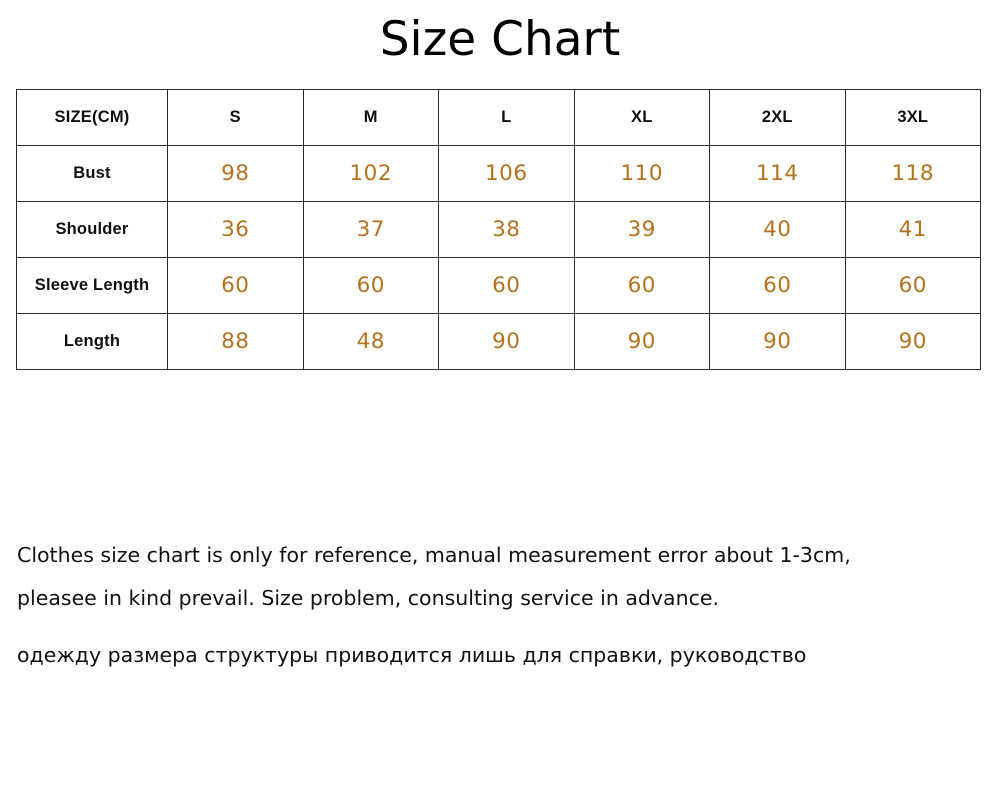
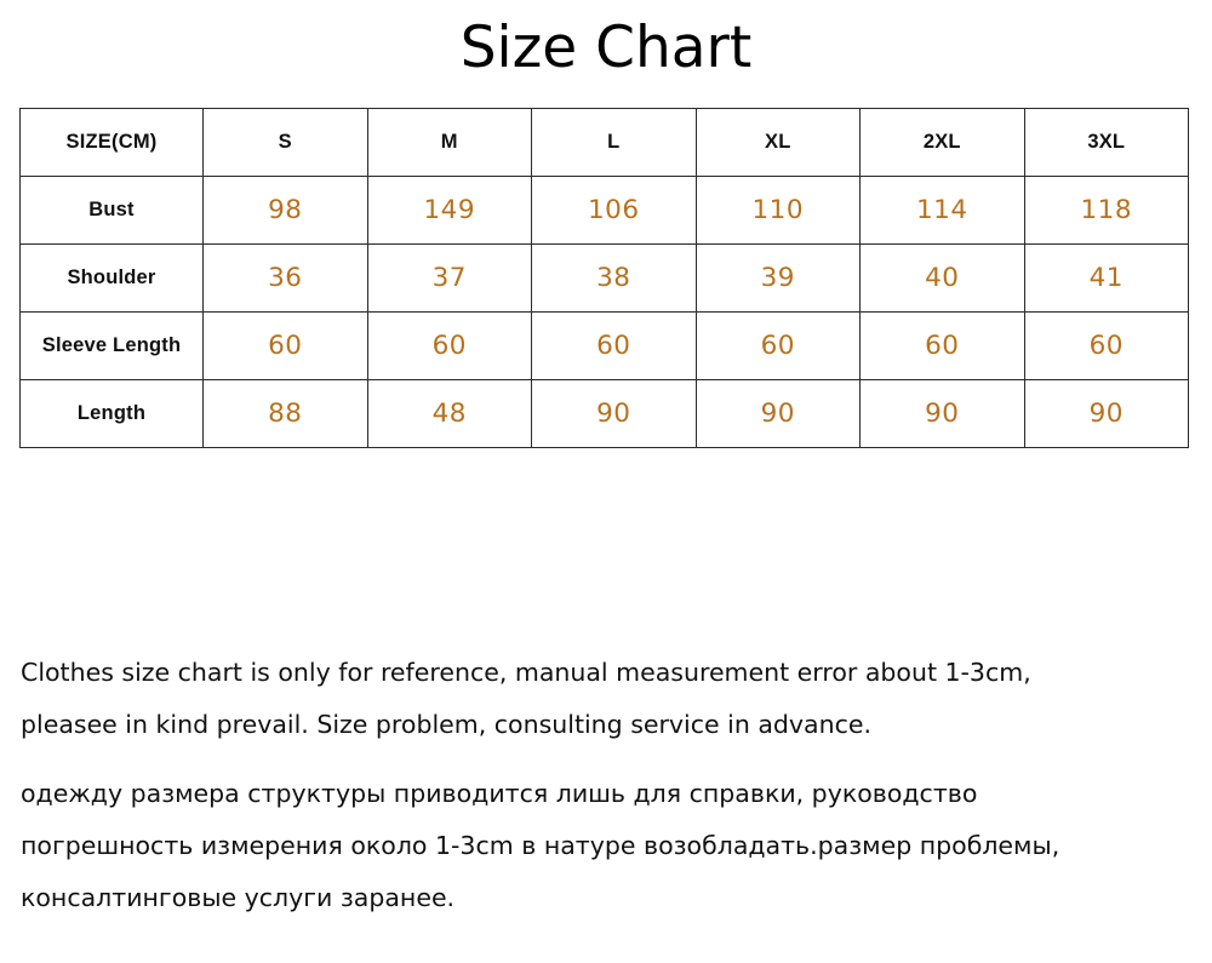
  Size Chart
  SIZE(CM)	S	M	L	XL	2XL	3XL
- Bust	98	102	106	110	114	118
+ Bust	98	149	106	110	114	118
  Shoulder	36	37	38	39	40	41
  Sleeve Length	60	60	60	60	60	60
  Length	88	48	90	90	90	90
  Clothes size chart is only for reference, manual measurement error about 1-3cm,
  pleasee in kind prevail. Size problem, consulting service in advance.
  одежду размера структуры приводится лишь для справки, руководство
+ погрешность измерения около 1-3cm в натуре возобладать.размер проблемы,
+ консалтинговые услуги заранее.
